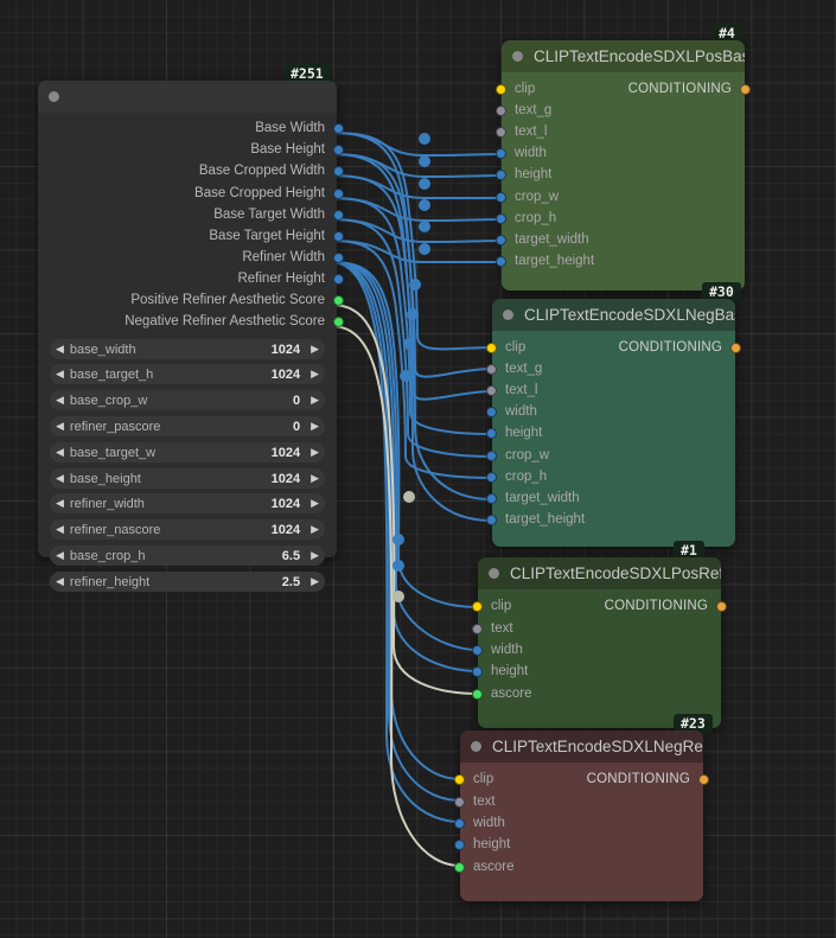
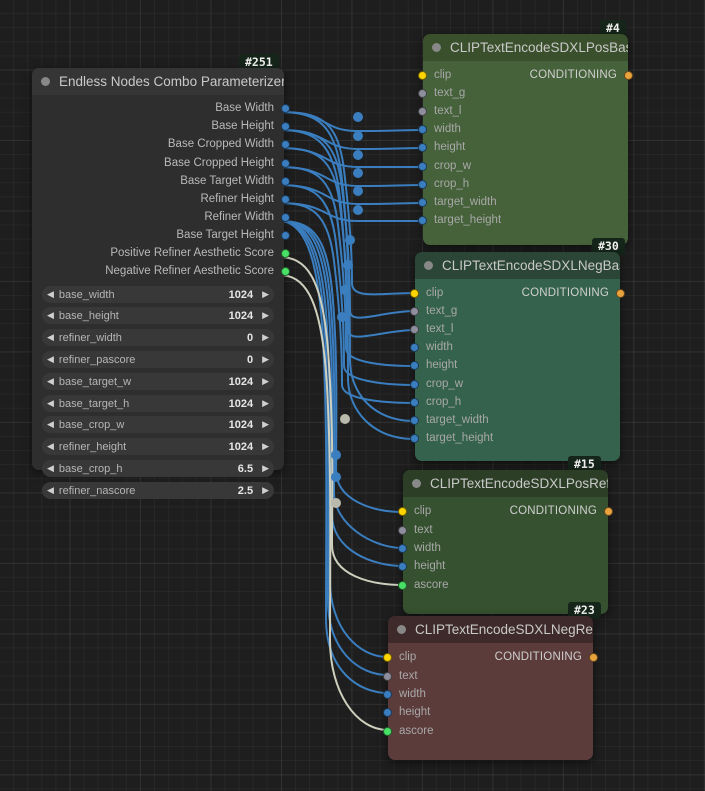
  #251
+ Endless Nodes Combo Parameterizer
  Base Width
  Base Height
  Base Cropped Width
  Base Cropped Height
  Base Target Width
- Base Target Height
+ Refiner Height
  Refiner Width
- Refiner Height
+ Base Target Height
  Positive Refiner Aesthetic Score
  Negative Refiner Aesthetic Score
  ◀
  base_width
  1024
  ▶
  ◀
- base_target_h
+ base_height
  1024
  ▶
  ◀
- base_crop_w
+ refiner_width
  0
  ▶
  ◀
  refiner_pascore
  0
  ▶
  ◀
  base_target_w
  1024
  ▶
  ◀
- base_height
+ base_target_h
  1024
  ▶
  ◀
- refiner_width
+ base_crop_w
  1024
  ▶
  ◀
- refiner_nascore
+ refiner_height
  1024
  ▶
  ◀
  base_crop_h
  6.5
  ▶
  ◀
- refiner_height
+ refiner_nascore
  2.5
  ▶
  #4
  CLIPTextEncodeSDXLPosBa
  CONDITIONING
  clip
  text_g
  text_l
  width
  height
  crop_w
  crop_h
  target_width
  target_height
  #30
  CLIPTextEncodeSDXLNegBa
  CONDITIONING
  clip
  text_g
  text_l
  width
  height
  crop_w
  crop_h
  target_width
  target_height
- #1
+ #15
  CLIPTextEncodeSDXLPosRe
  CONDITIONING
  clip
  text
  width
  height
  ascore
  #23
  CLIPTextEncodeSDXLNegRe
  CONDITIONING
  clip
  text
  width
  height
  ascore
